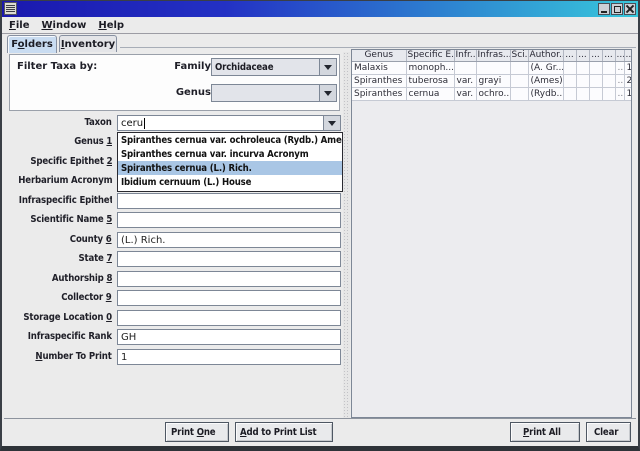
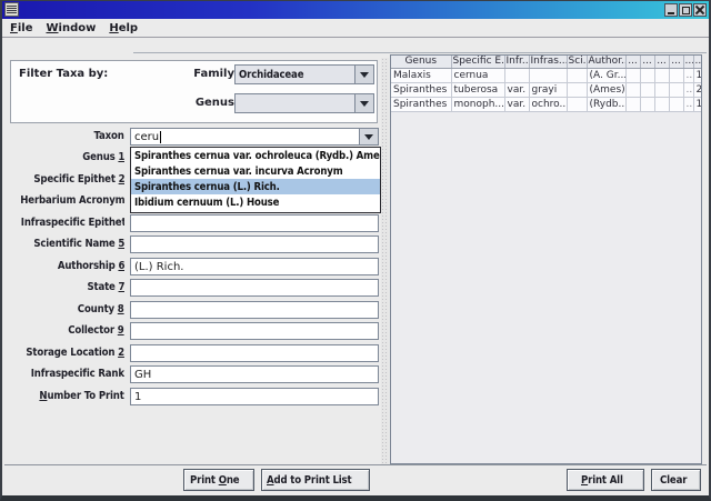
  File
  Window
  Help
- Folders
- Inventory
  Filter Taxa by:
  Family
  Orchidaceae
  Genus
  Taxon
  ceru
  Genus 1
  Specific Epithet 2
  Herbarium Acronym
  Infraspecific Epithet
  Scientific Name 5
- County 6
+ Authorship 6
  (L.) Rich.
  State 7
- Authorship 8
+ County 8
  Collector 9
- Storage Location 0
+ Storage Location 2
  Infraspecific Rank
  GH
  Number To Print
  1
  Spiranthes cernua var. ochroleuca (Rydb.) Ame
  Spiranthes cernua var. incurva Acronym
  Spiranthes cernua (L.) Rich.
  Ibidium cernuum (L.) House
  Print One
  Add to Print List
  Genus	Specific E.	Infr..	Infras..	Sci.	Author.	...	...	...	...	..	..
- Malaxis	monoph...				(A. Gr..					..	1
+ Malaxis	cernua				(A. Gr..					..	1
  Spiranthes	tuberosa	var.	grayi		(Ames)					..	2
- Spiranthes	cernua	var.	ochro..		(Rydb..					..	1
+ Spiranthes	monoph...	var.	ochro..		(Rydb..					..	1
  Print All
  Clear
